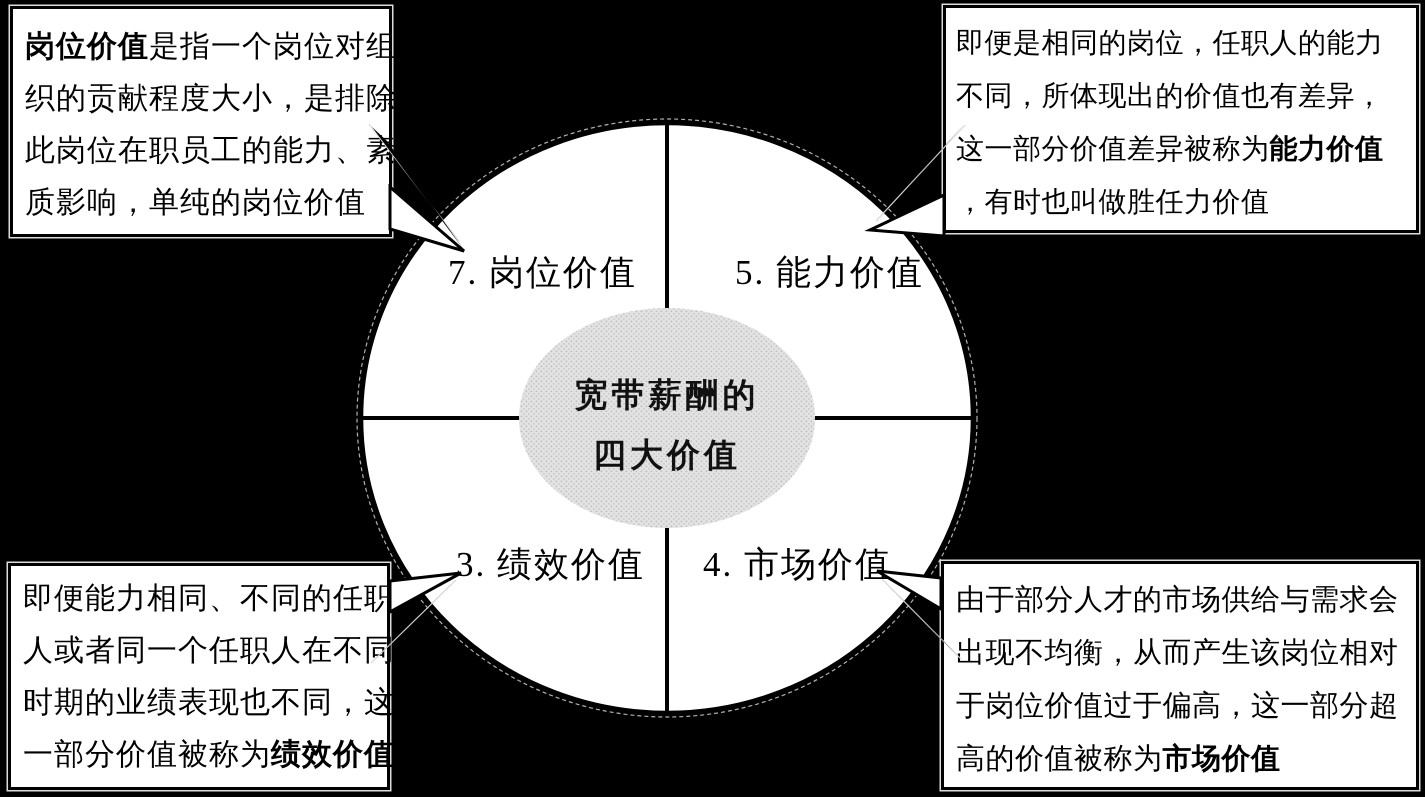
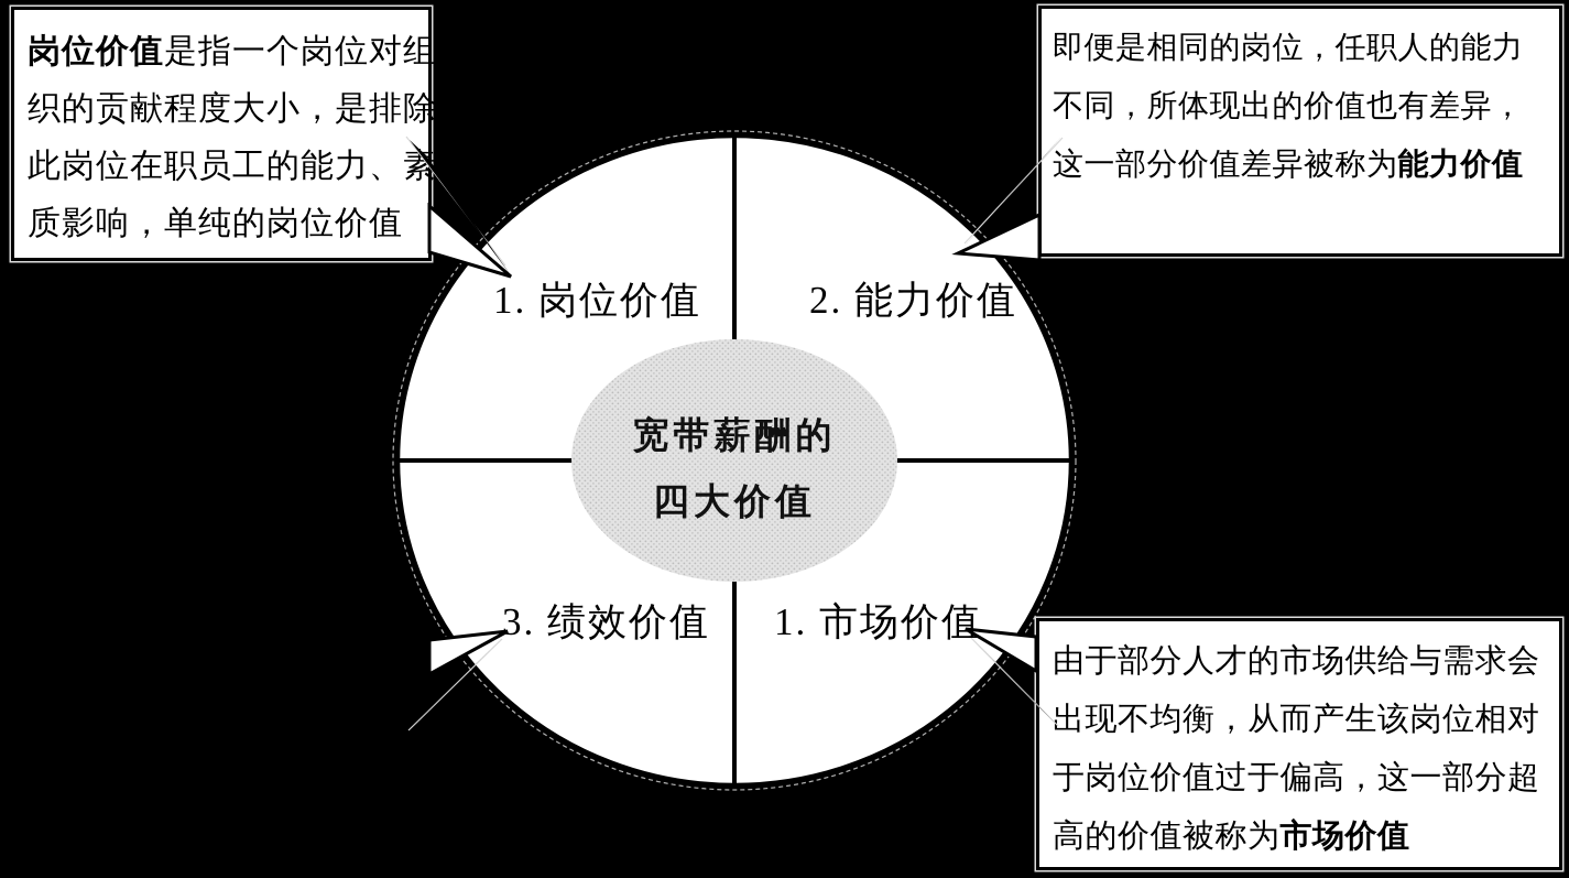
  岗位价值是指一个岗位对组
  织的贡献程度大小，是排除
  此岗位在职员工的能力、素
  质影响，单纯的岗位价值
  即便是相同的岗位，任职人的能力
  不同，所体现出的价值也有差异，
  这一部分价值差异被称为能力价值
- ，有时也叫做胜任力价值
- 即便能力相同、不同的任职
- 人或者同一个任职人在不同
- 时期的业绩表现也不同，这
- 一部分价值被称为绩效价值
  由于部分人才的市场供给与需求会
  出现不均衡，从而产生该岗位相对
  于岗位价值过于偏高，这一部分超
  高的价值被称为市场价值
- 7. 岗位价值
+ 1. 岗位价值
- 5. 能力价值
+ 2. 能力价值
  3. 绩效价值
- 4. 市场价值
+ 1. 市场价值
  宽带薪酬的
  四大价值
